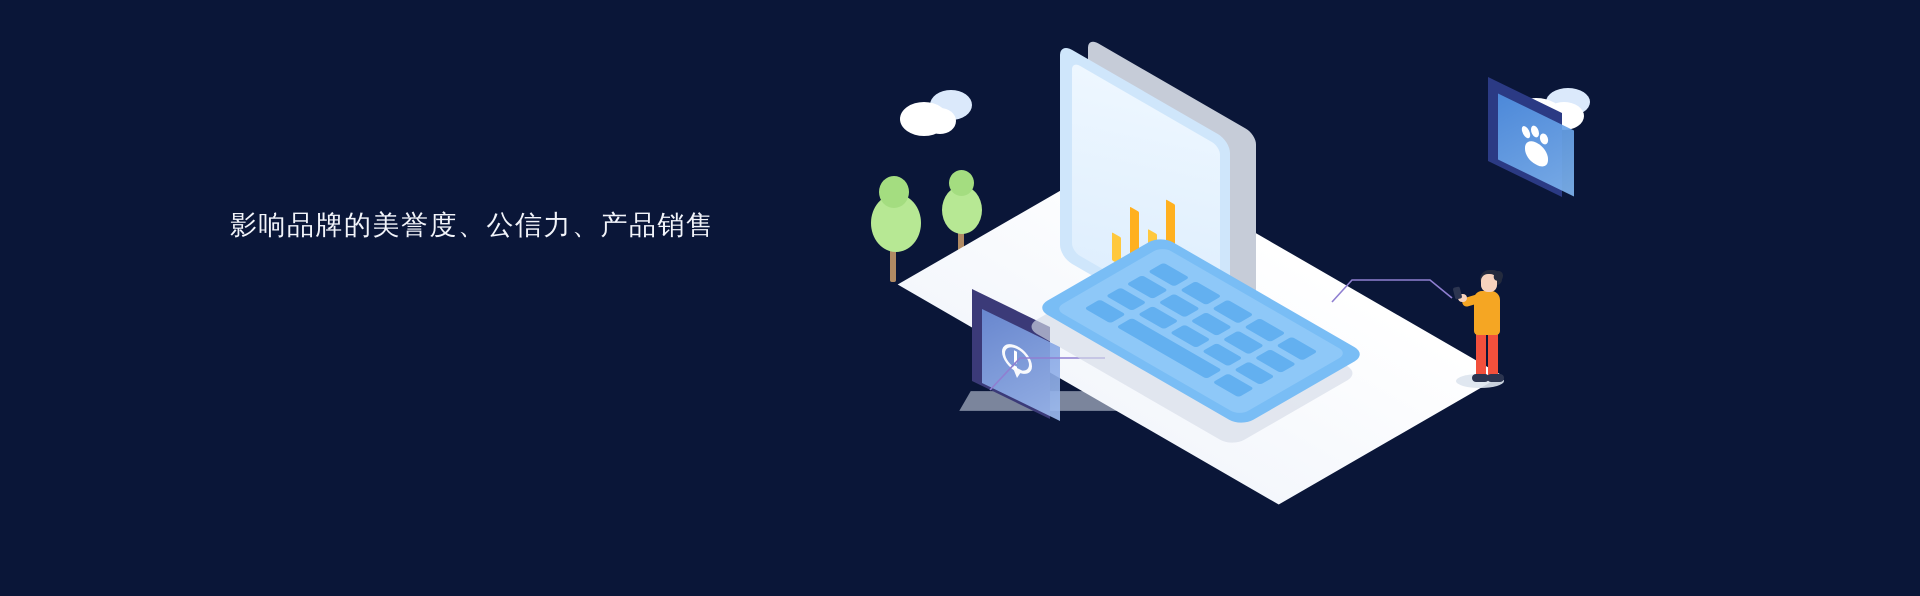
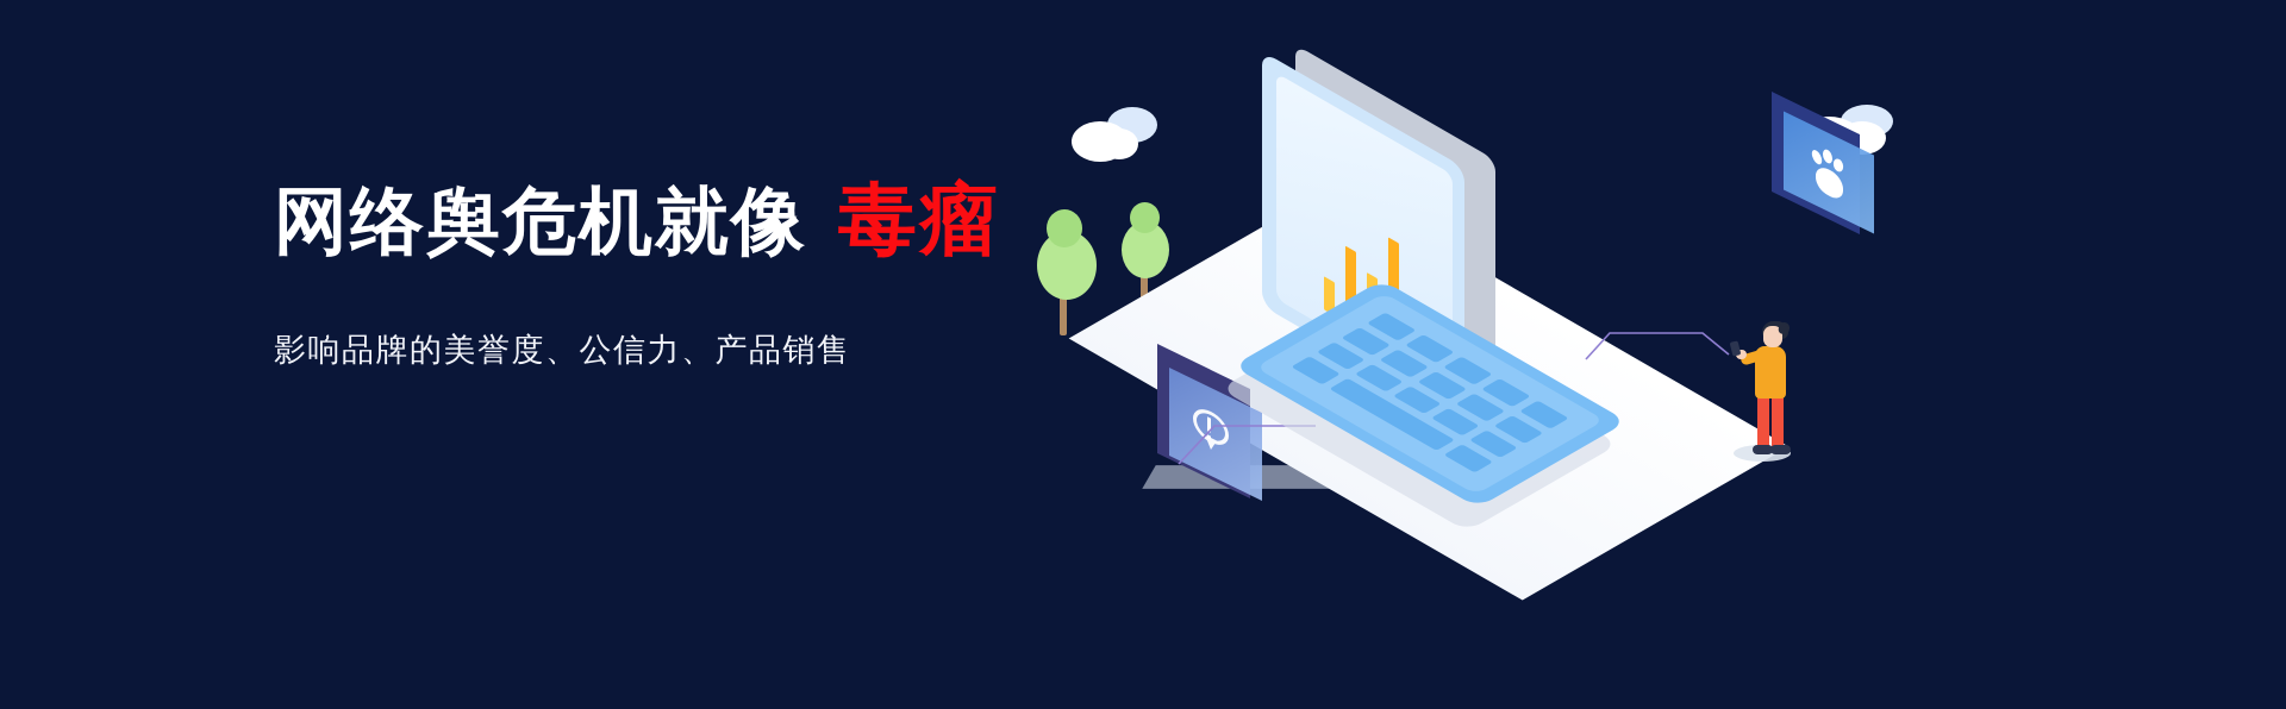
+ 网络舆危机就像
+ 毒瘤
  影响品牌的美誉度、公信力、产品销售
